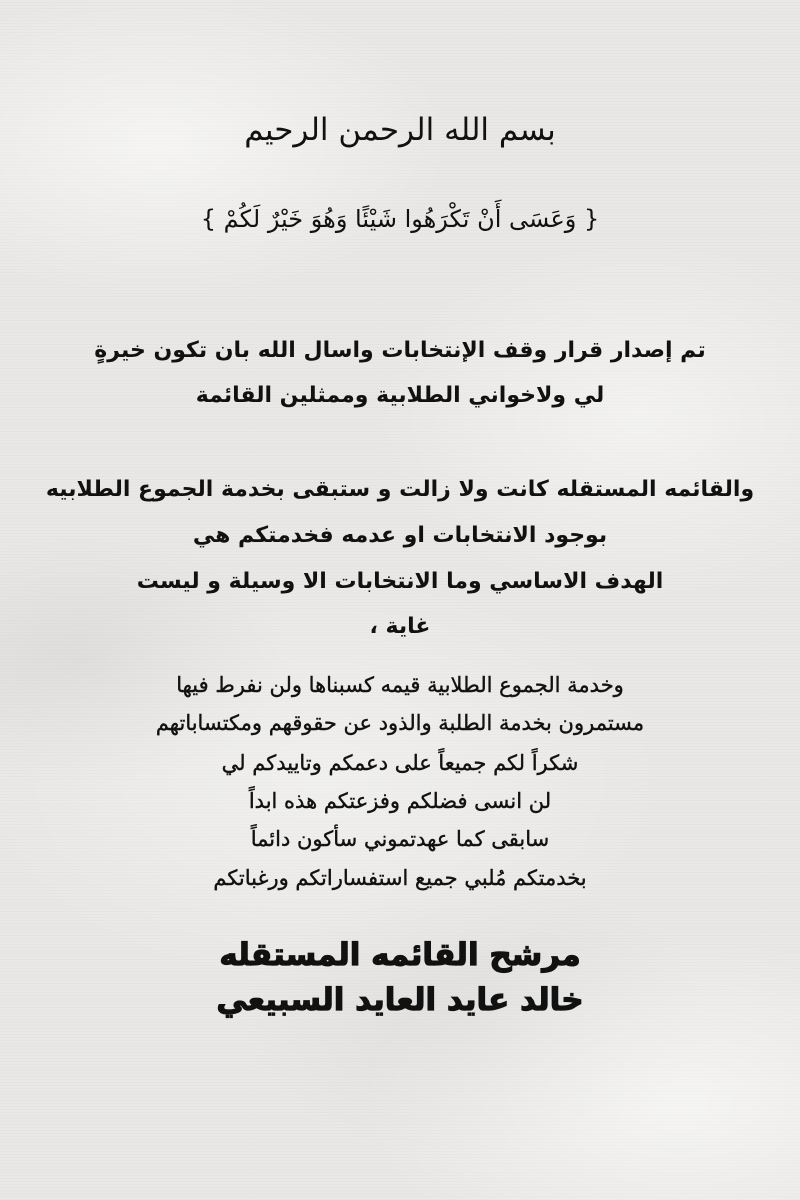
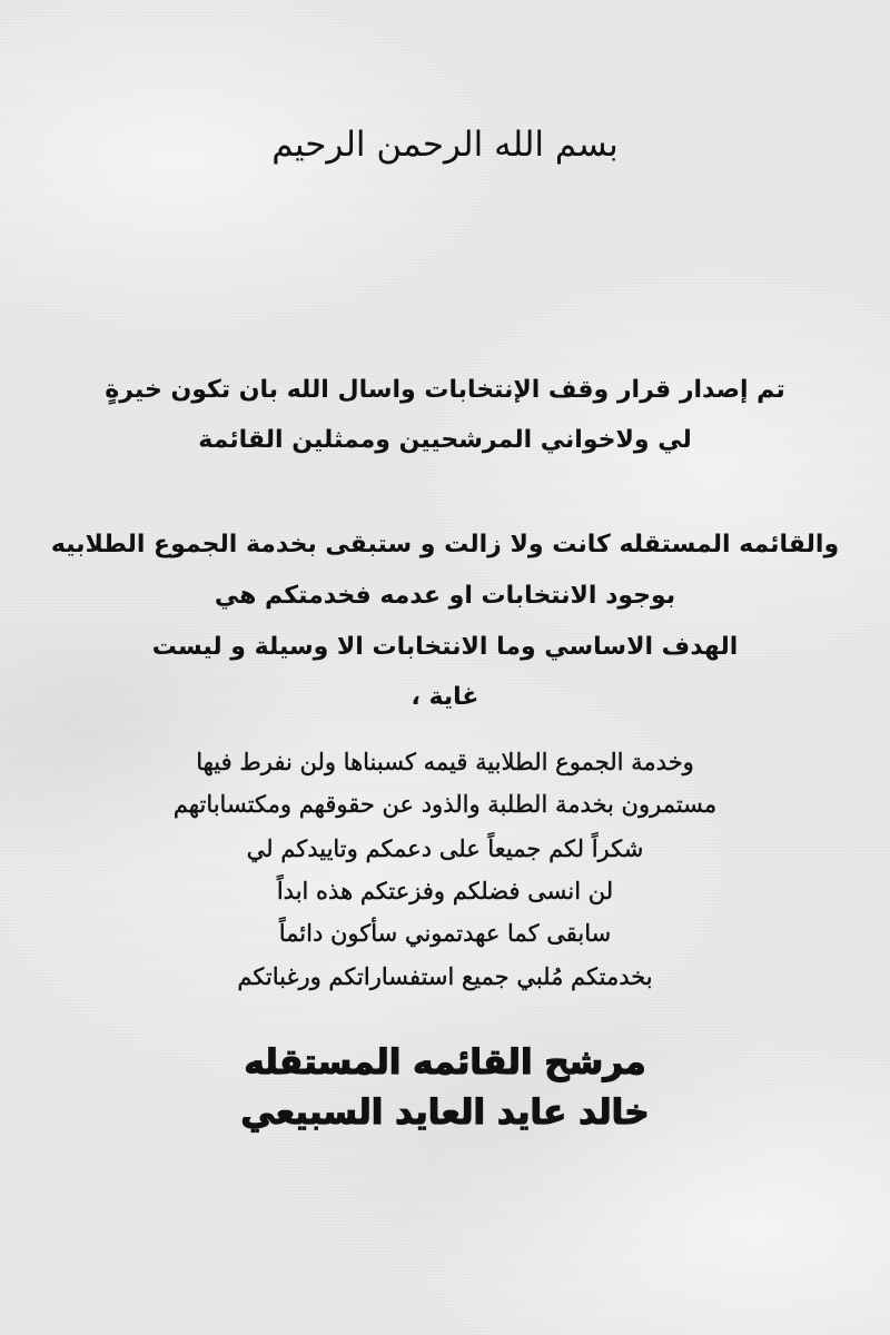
  بسم الله الرحمن الرحيم
- { وَعَسَى أَنْ تَكْرَهُوا شَيْئًا وَهُوَ خَيْرٌ لَكُمْ }
  تم إصدار قرار وقف الإنتخابات واسال الله بان تكون خيرةٍ
- لي ولاخواني الطلابية وممثلين القائمة
+ لي ولاخواني المرشحيين وممثلين القائمة
  والقائمه المستقله كانت ولا زالت و ستبقى بخدمة الجموع الطلابيه
  بوجود الانتخابات او عدمه فخدمتكم هي
  الهدف الاساسي وما الانتخابات الا وسيلة و ليست
  غاية ،
  وخدمة الجموع الطلابية قيمه كسبناها ولن نفرط فيها
  مستمرون بخدمة الطلبة والذود عن حقوقهم ومكتساباتهم
  شكراً لكم جميعاً على دعمكم وتاييدكم لي
  لن انسى فضلكم وفزعتكم هذه ابداً
  سابقى كما عهدتموني سأكون دائماً
  بخدمتكم مُلبي جميع استفساراتكم ورغباتكم
  مرشح القائمه المستقله
  خالد عايد العايد السبيعي
